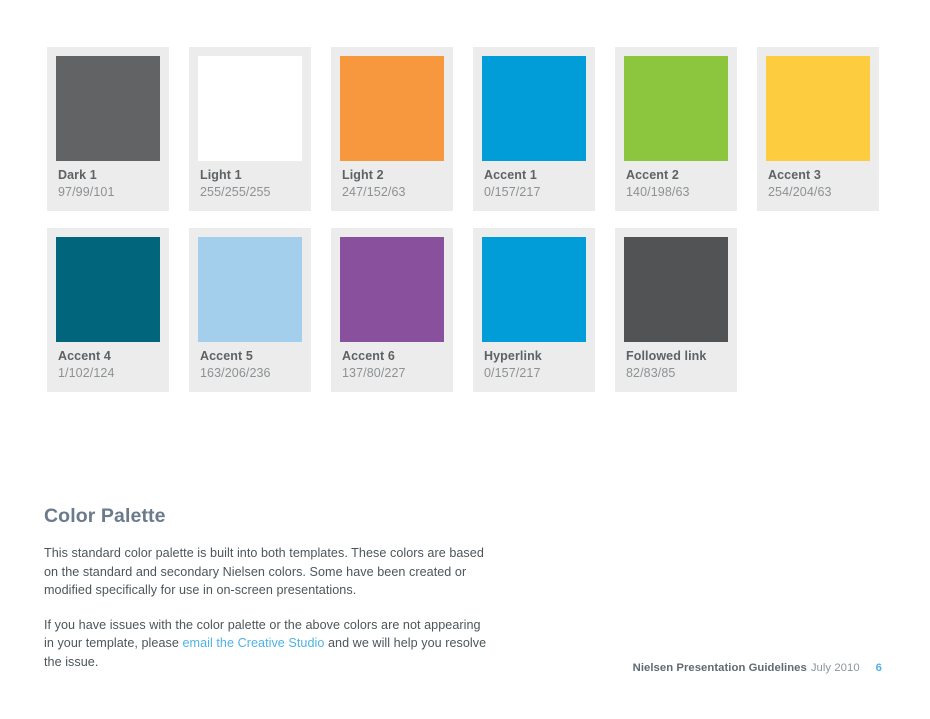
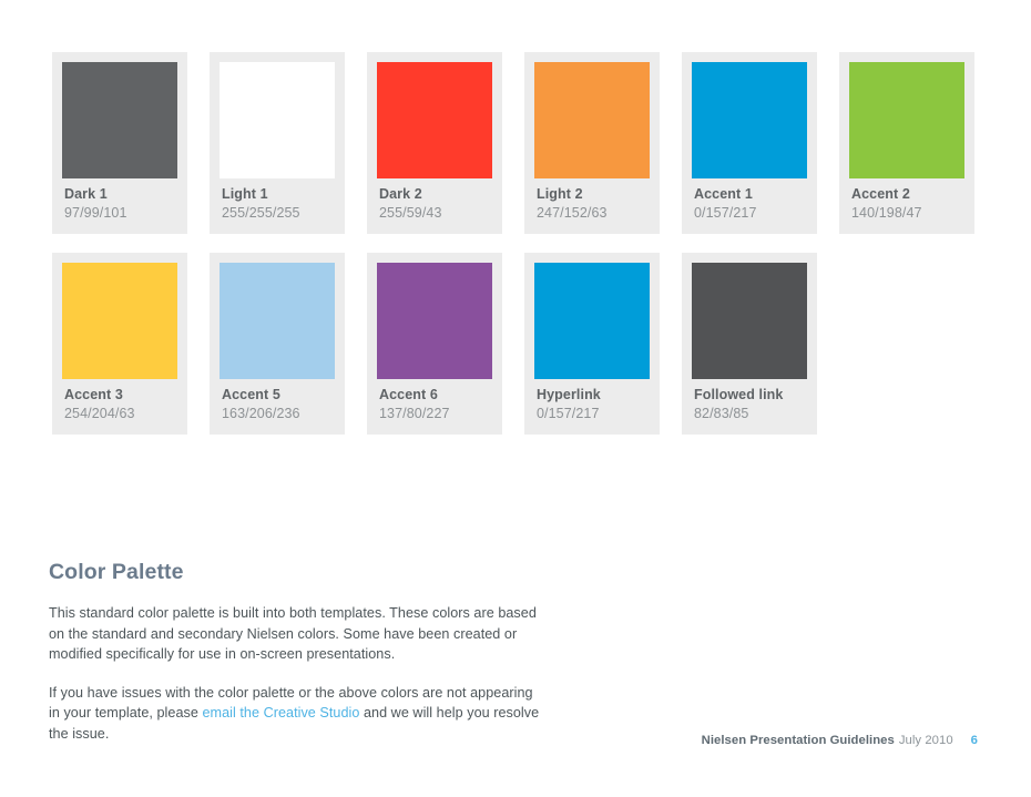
  Dark 1
  97/99/101
  Light 1
  255/255/255
+ Dark 2
+ 255/59/43
  Light 2
  247/152/63
  Accent 1
  0/157/217
  Accent 2
- 140/198/63
+ 140/198/47
  Accent 3
  254/204/63
- Accent 4
- 1/102/124
  Accent 5
  163/206/236
  Accent 6
  137/80/227
  Hyperlink
  0/157/217
  Followed link
  82/83/85
  Color Palette
  This standard color palette is built into both templates. These colors are based on the standard and secondary Nielsen colors. Some have been created or modified specifically for use in on-screen presentations.
  If you have issues with the color palette or the above colors are not appearing in your template, please email the Creative Studio and we will help you resolve the issue.
  Nielsen Presentation Guidelines
  July 2010
  6
